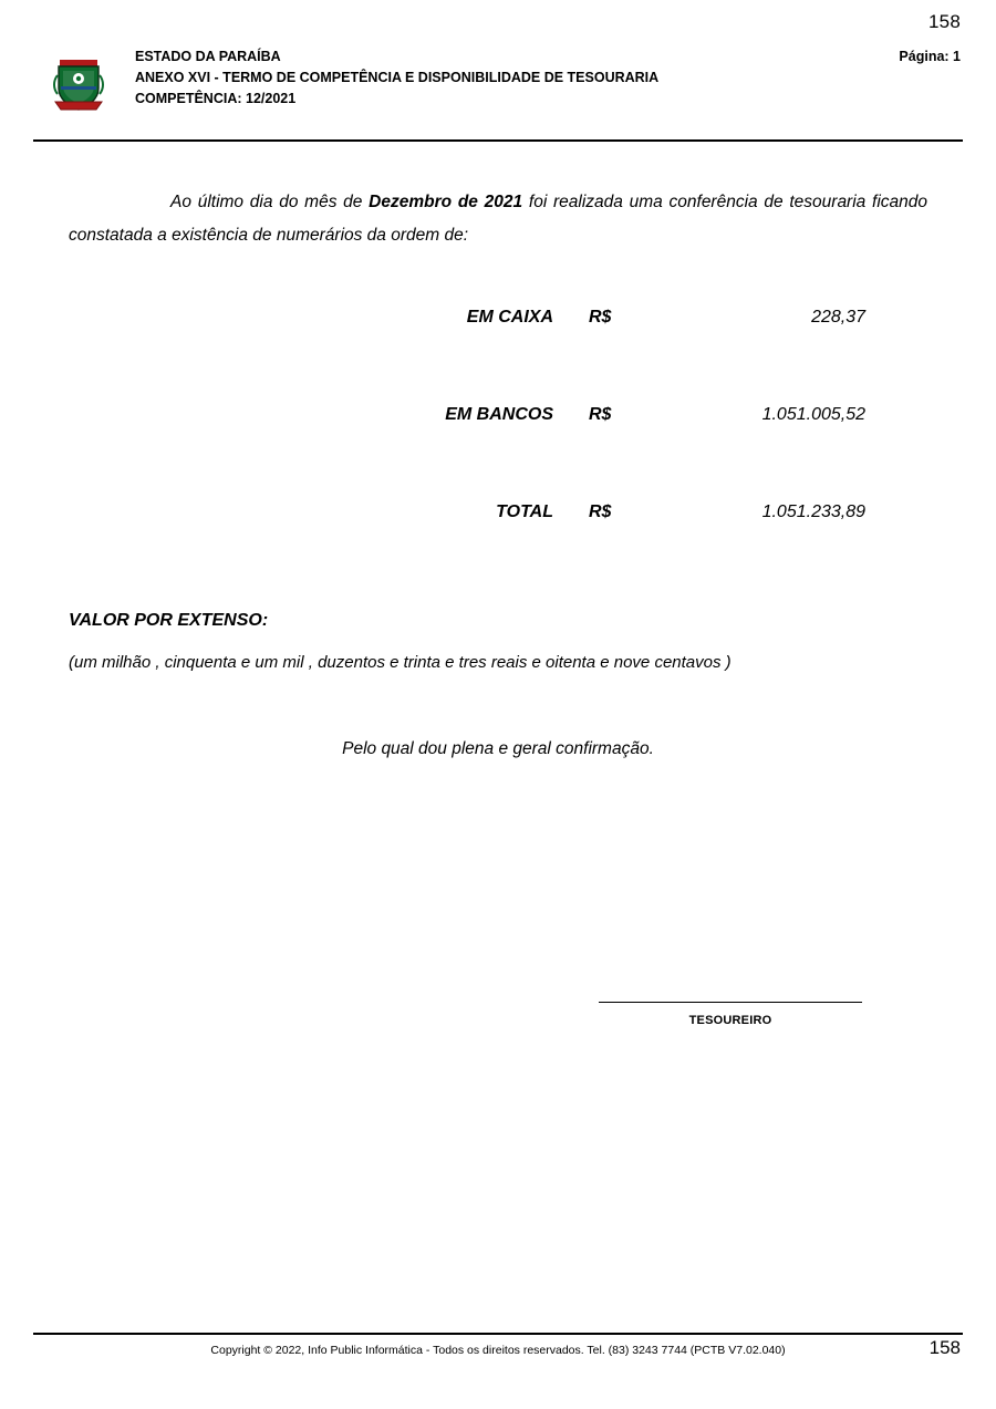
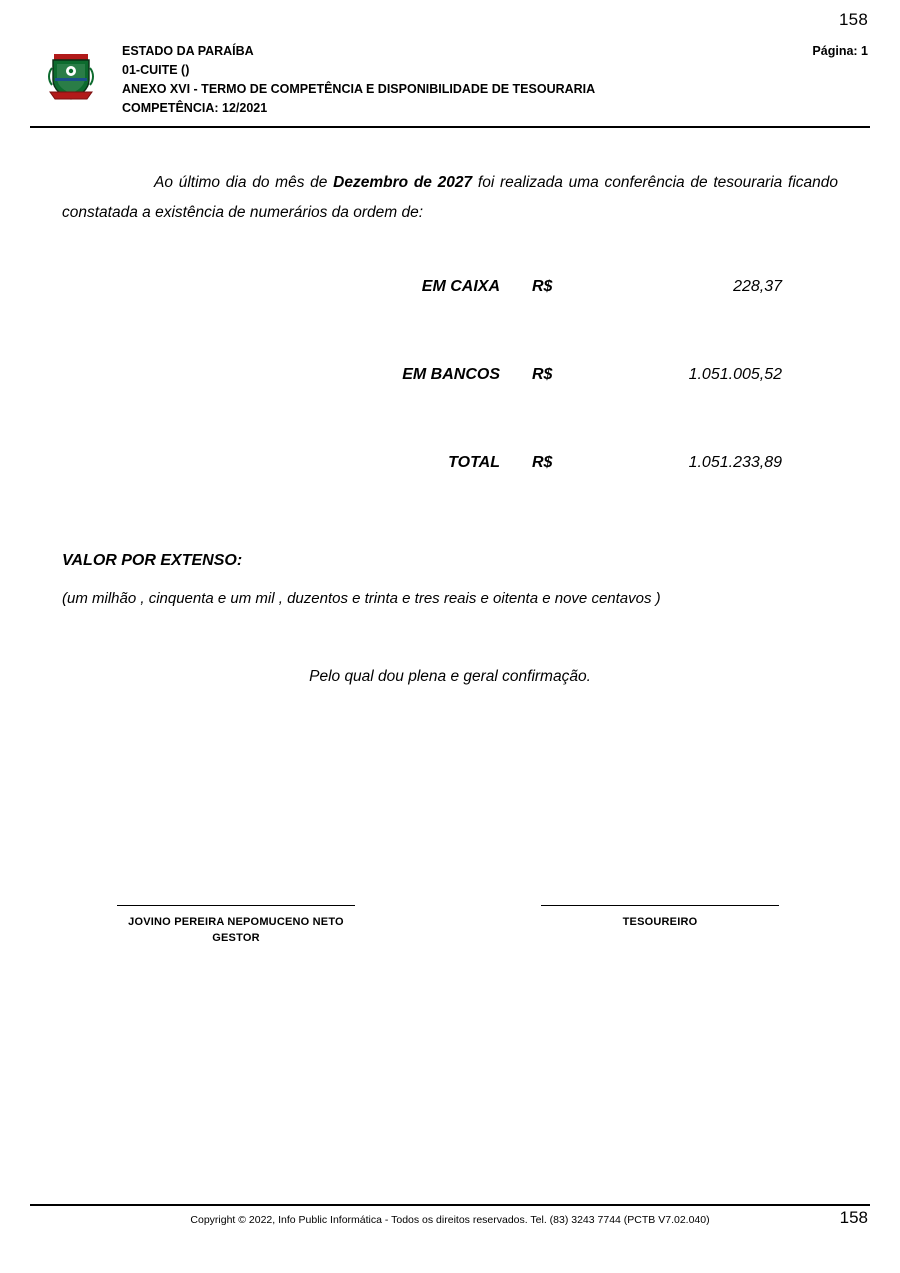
  158
  Página: 1
  ESTADO DA PARAÍBA
+ 01-CUITE ()
  ANEXO XVI - TERMO DE COMPETÊNCIA E DISPONIBILIDADE DE TESOURARIA
  COMPETÊNCIA: 12/2021
- Ao último dia do mês de Dezembro de 2021 foi realizada uma conferência de tesouraria ficando constatada a existência de numerários da ordem de:
+ Ao último dia do mês de Dezembro de 2027 foi realizada uma conferência de tesouraria ficando constatada a existência de numerários da ordem de:
  EM CAIXA
  R$
  228,37
  EM BANCOS
  R$
  1.051.005,52
  TOTAL
  R$
  1.051.233,89
  VALOR POR EXTENSO:
  (um milhão , cinquenta e um mil , duzentos e trinta e tres reais e oitenta e nove centavos )
  Pelo qual dou plena e geral confirmação.
+ JOVINO PEREIRA NEPOMUCENO NETO
+ GESTOR
  TESOUREIRO
  Copyright © 2022, Info Public Informática - Todos os direitos reservados. Tel. (83) 3243 7744 (PCTB V7.02.040)
  158
